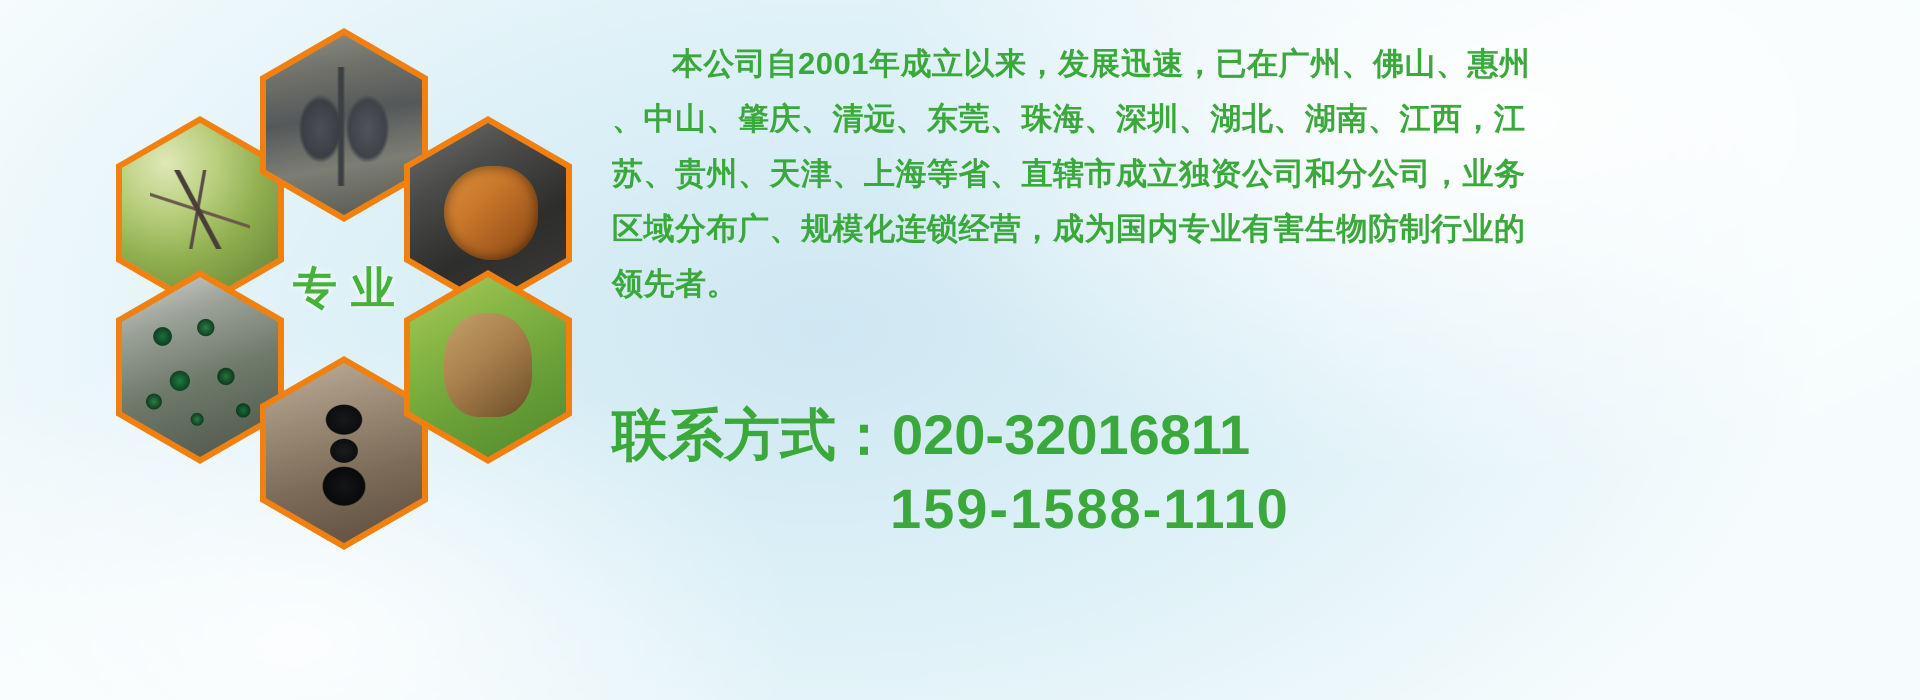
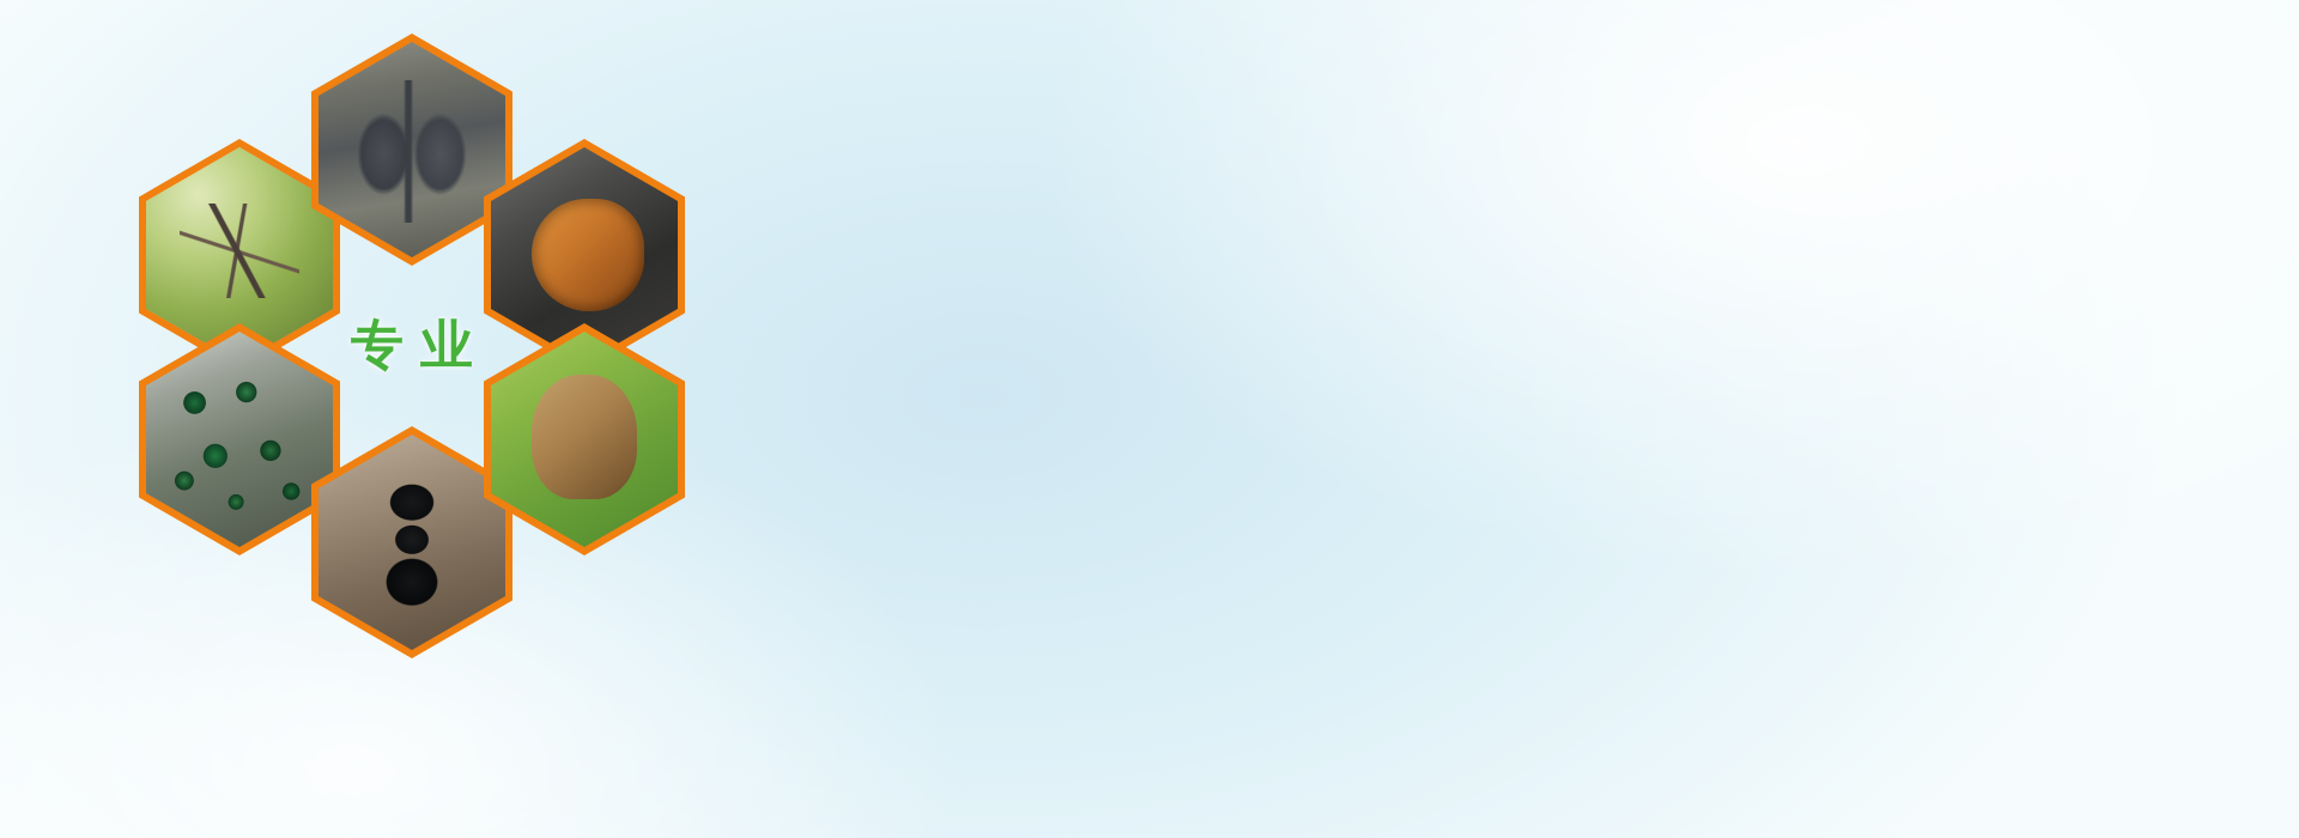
  专业
- 本公司自2001年成立以来，发展迅速，已在广州、佛山、惠州
- 、中山、肇庆、清远、东莞、珠海、深圳、湖北、湖南、江西，江
- 苏、贵州、天津、上海等省、直辖市成立独资公司和分公司，业务
- 区域分布广、规模化连锁经营，成为国内专业有害生物防制行业的
- 领先者。
- 联系方式：020-32016811
- 159-1588-1110
